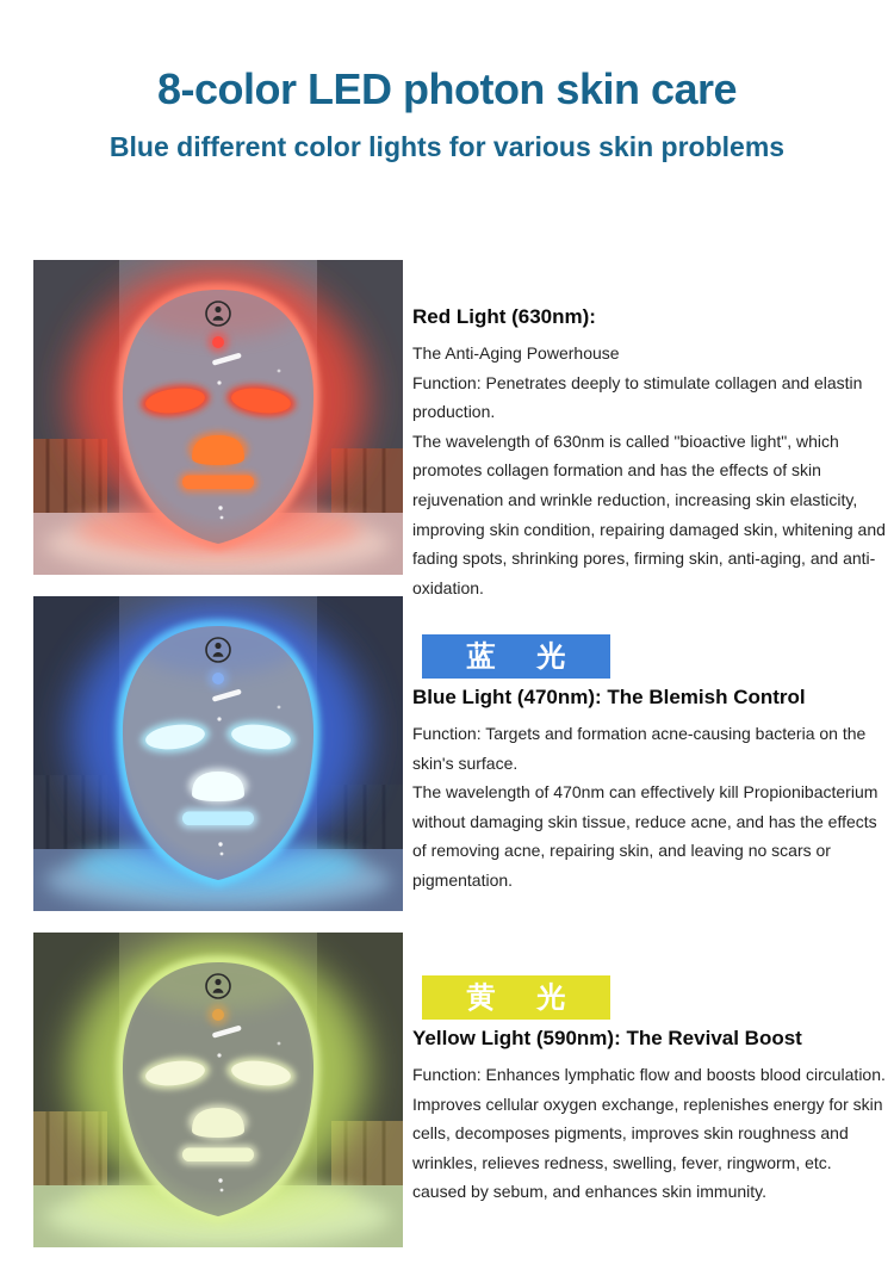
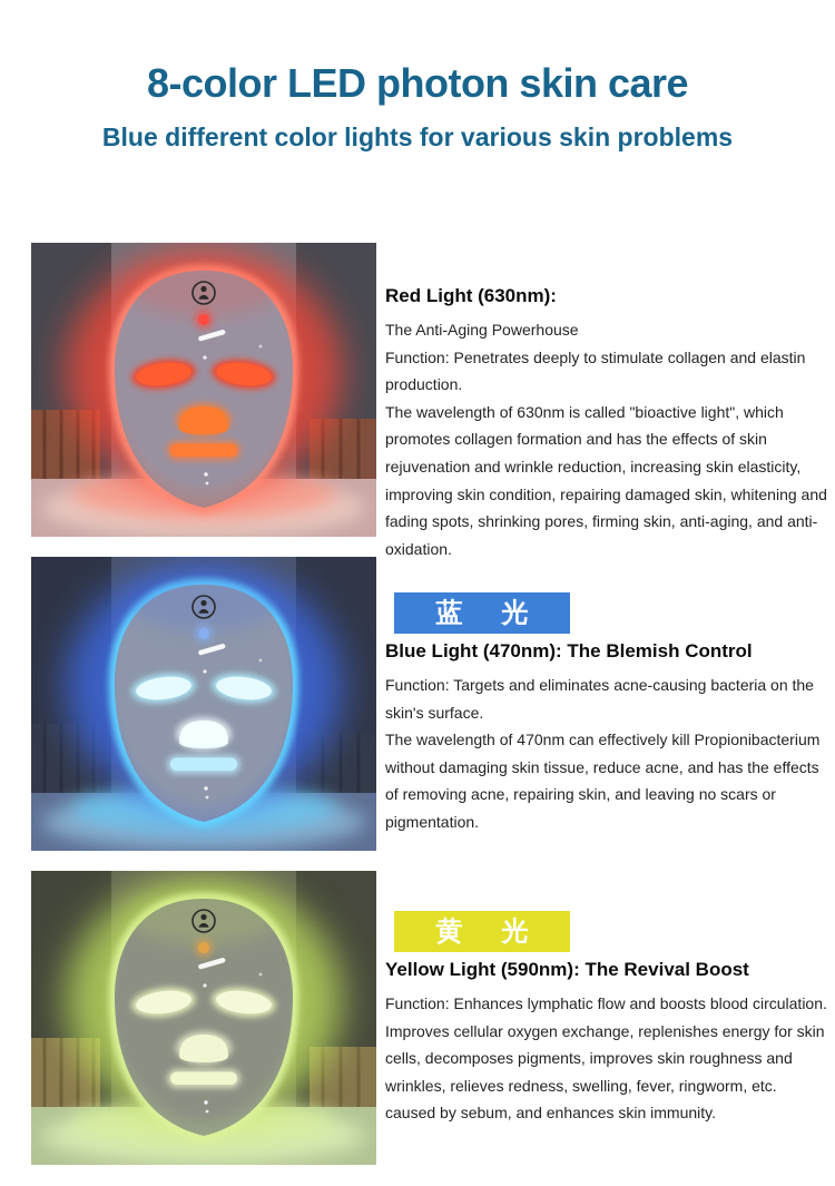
  8-color LED photon skin care
  Blue different color lights for various skin problems
  Red Light (630nm):
  The Anti-Aging Powerhouse
  Function: Penetrates deeply to stimulate collagen and elastin production.
  The wavelength of 630nm is called "bioactive light", which promotes collagen formation and has the effects of skin rejuvenation and wrinkle reduction, increasing skin elasticity, improving skin condition, repairing damaged skin, whitening and fading spots, shrinking pores, firming skin, anti-aging, and anti-oxidation.
  蓝 光
  Blue Light (470nm): The Blemish Control
- Function: Targets and formation acne-causing bacteria on the skin's surface.
+ Function: Targets and eliminates acne-causing bacteria on the skin's surface.
  The wavelength of 470nm can effectively kill Propionibacterium without damaging skin tissue, reduce acne, and has the effects of removing acne, repairing skin, and leaving no scars or pigmentation.
  黄 光
  Yellow Light (590nm): The Revival Boost
  Function: Enhances lymphatic flow and boosts blood circulation. Improves cellular oxygen exchange, replenishes energy for skin cells, decomposes pigments, improves skin roughness and wrinkles, relieves redness, swelling, fever, ringworm, etc. caused by sebum, and enhances skin immunity.
